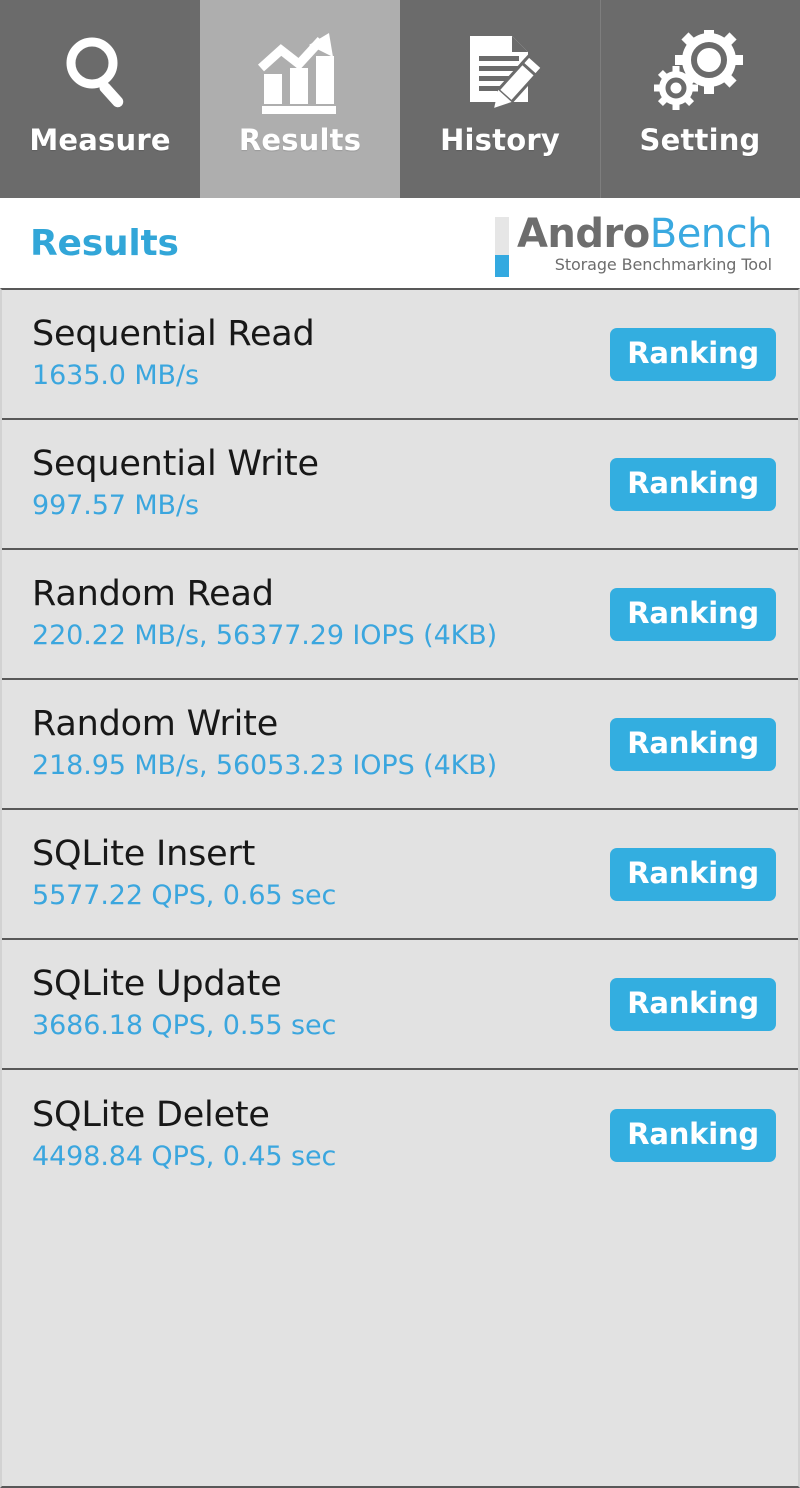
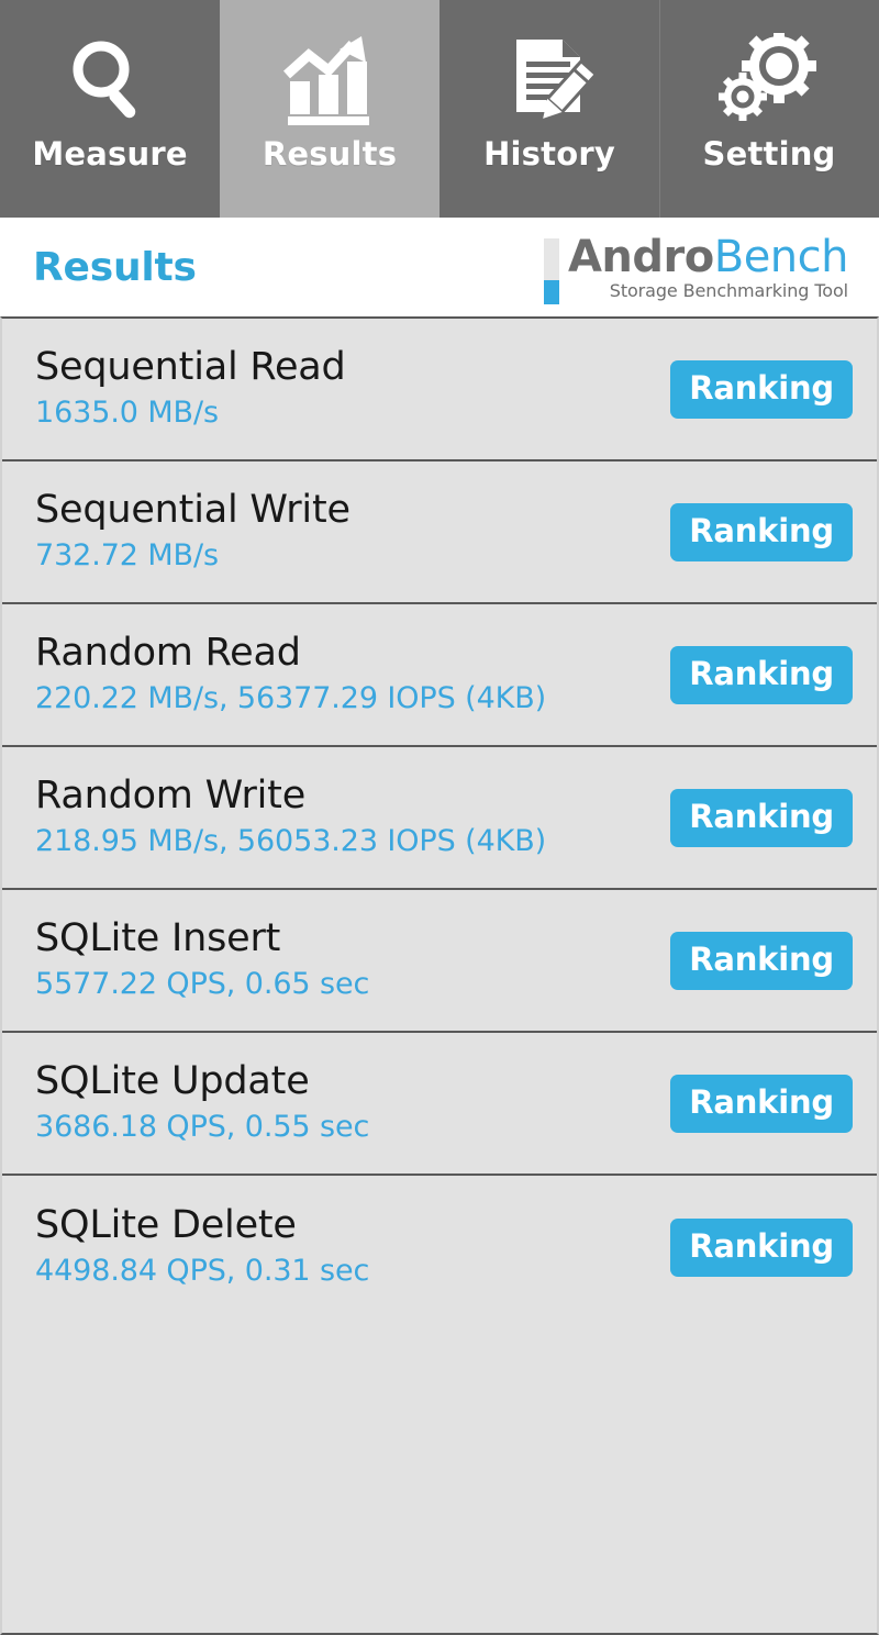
  Measure
  Results
  History
  Setting
  Results
  AndroBench
  Storage Benchmarking Tool
  Sequential Read
  1635.0 MB/s
  Ranking
  Sequential Write
- 997.57 MB/s
+ 732.72 MB/s
  Ranking
  Random Read
  220.22 MB/s, 56377.29 IOPS (4KB)
  Ranking
  Random Write
  218.95 MB/s, 56053.23 IOPS (4KB)
  Ranking
  SQLite Insert
  5577.22 QPS, 0.65 sec
  Ranking
  SQLite Update
  3686.18 QPS, 0.55 sec
  Ranking
  SQLite Delete
- 4498.84 QPS, 0.45 sec
+ 4498.84 QPS, 0.31 sec
  Ranking
